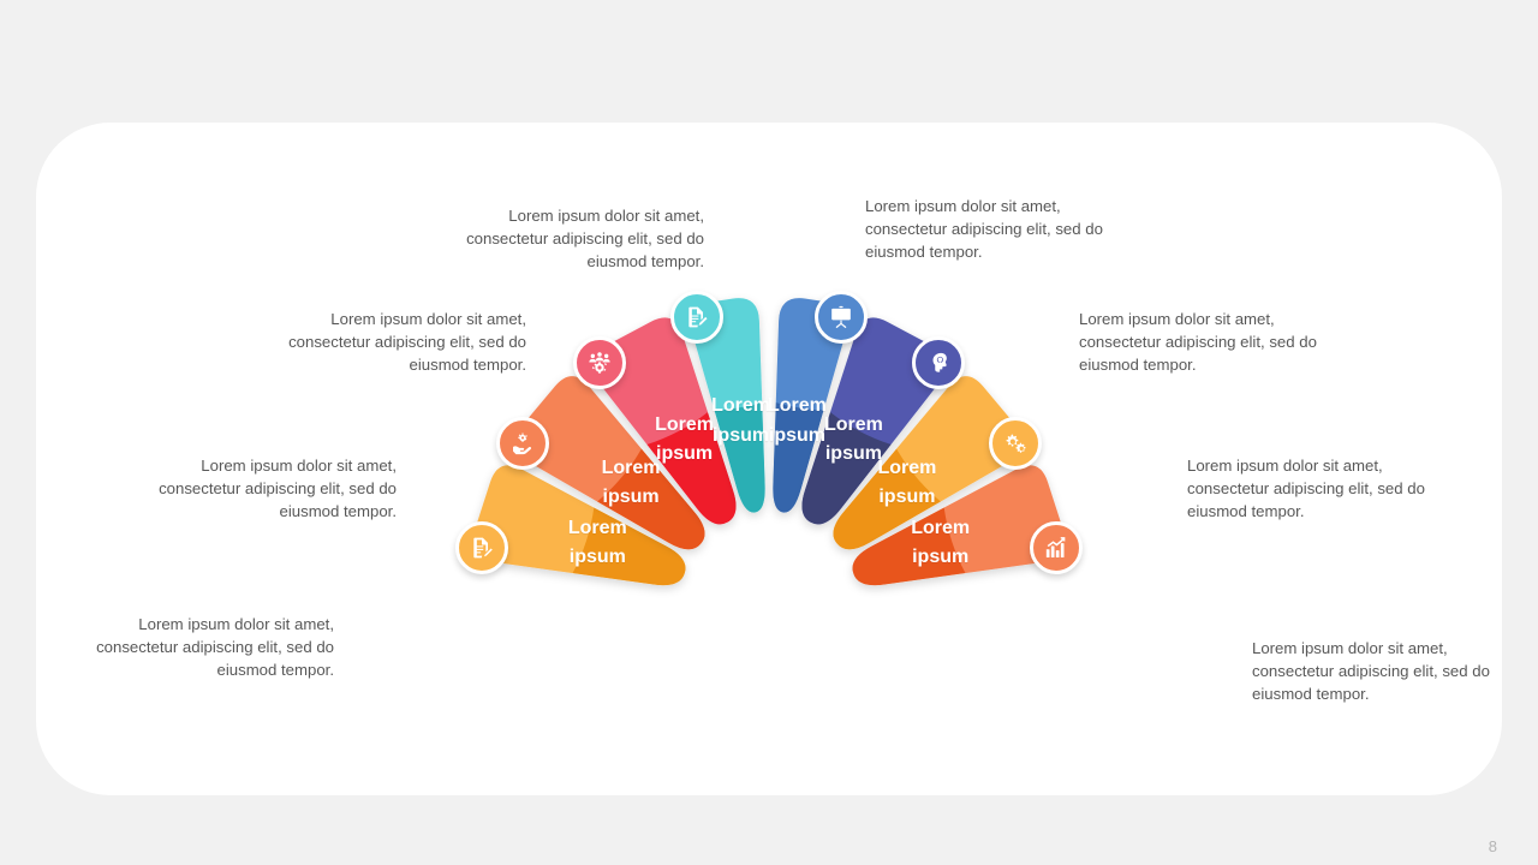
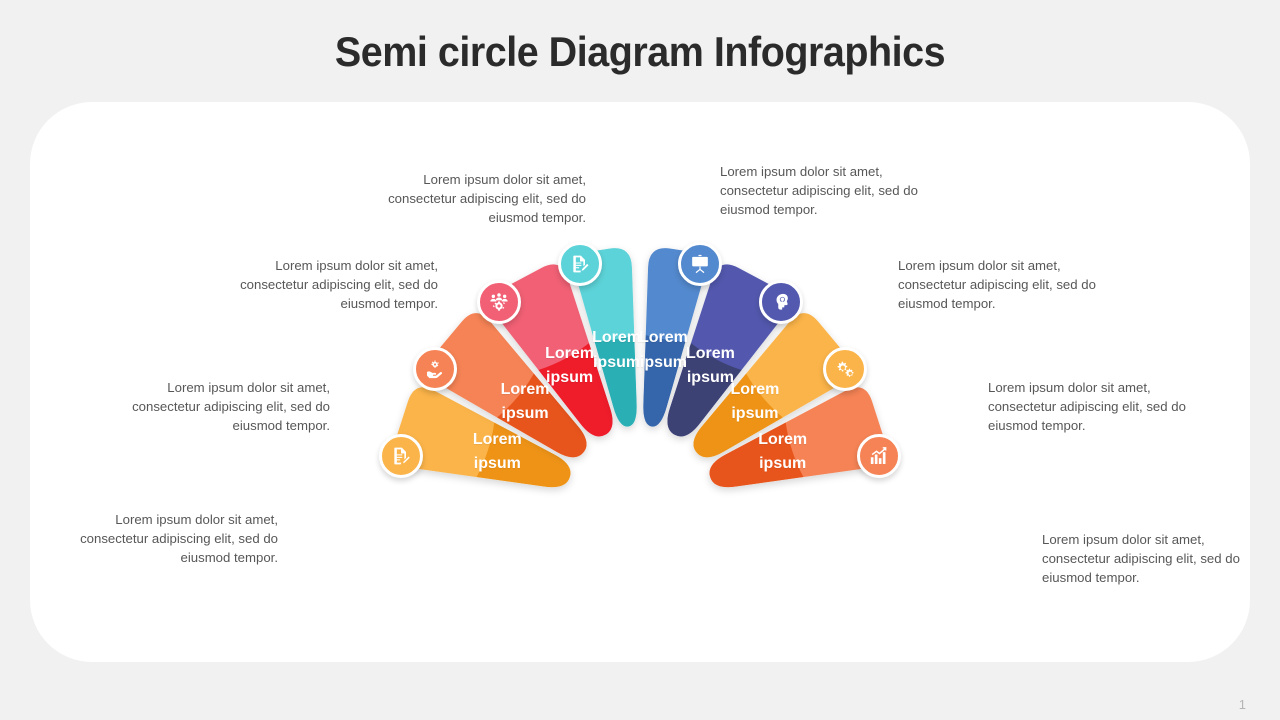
+ Semi circle Diagram Infographics
  Lorem
  ipsum
  Lorem ipsum dolor sit amet, consectetur adipiscing elit, sed do eiusmod tempor.
  Lorem
  ipsum
  Lorem ipsum dolor sit amet, consectetur adipiscing elit, sed do eiusmod tempor.
  Lorem
  ipsum
  Lorem ipsum dolor sit amet, consectetur adipiscing elit, sed do eiusmod tempor.
  Lorem
  ipsum
  Lorem ipsum dolor sit amet, consectetur adipiscing elit, sed do eiusmod tempor.
  Lorem
  ipsum
  Lorem ipsum dolor sit amet, consectetur adipiscing elit, sed do eiusmod tempor.
  Lorem
  ipsum
  Lorem ipsum dolor sit amet, consectetur adipiscing elit, sed do eiusmod tempor.
  Lorem
  ipsum
  Lorem ipsum dolor sit amet, consectetur adipiscing elit, sed do eiusmod tempor.
  Lorem
  ipsum
  Lorem ipsum dolor sit amet, consectetur adipiscing elit, sed do eiusmod tempor.
- 8
+ 1
